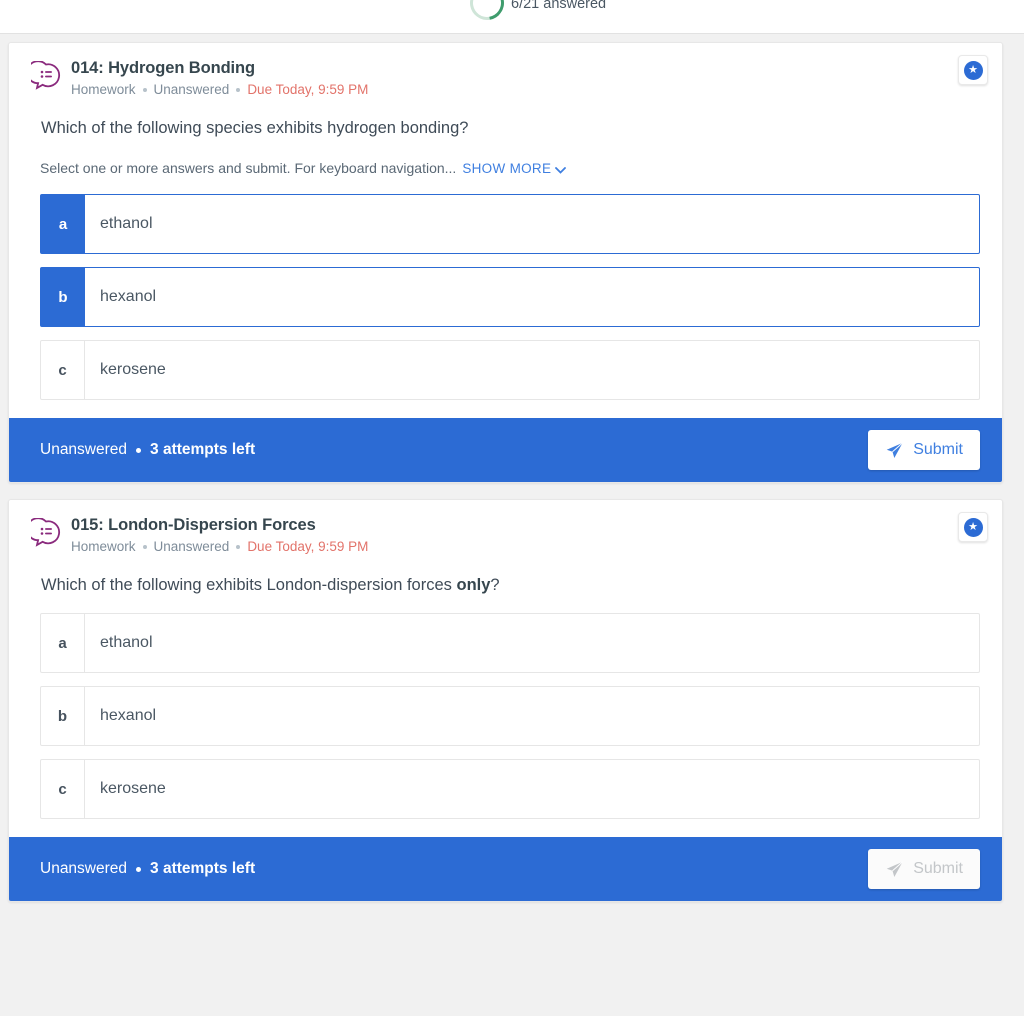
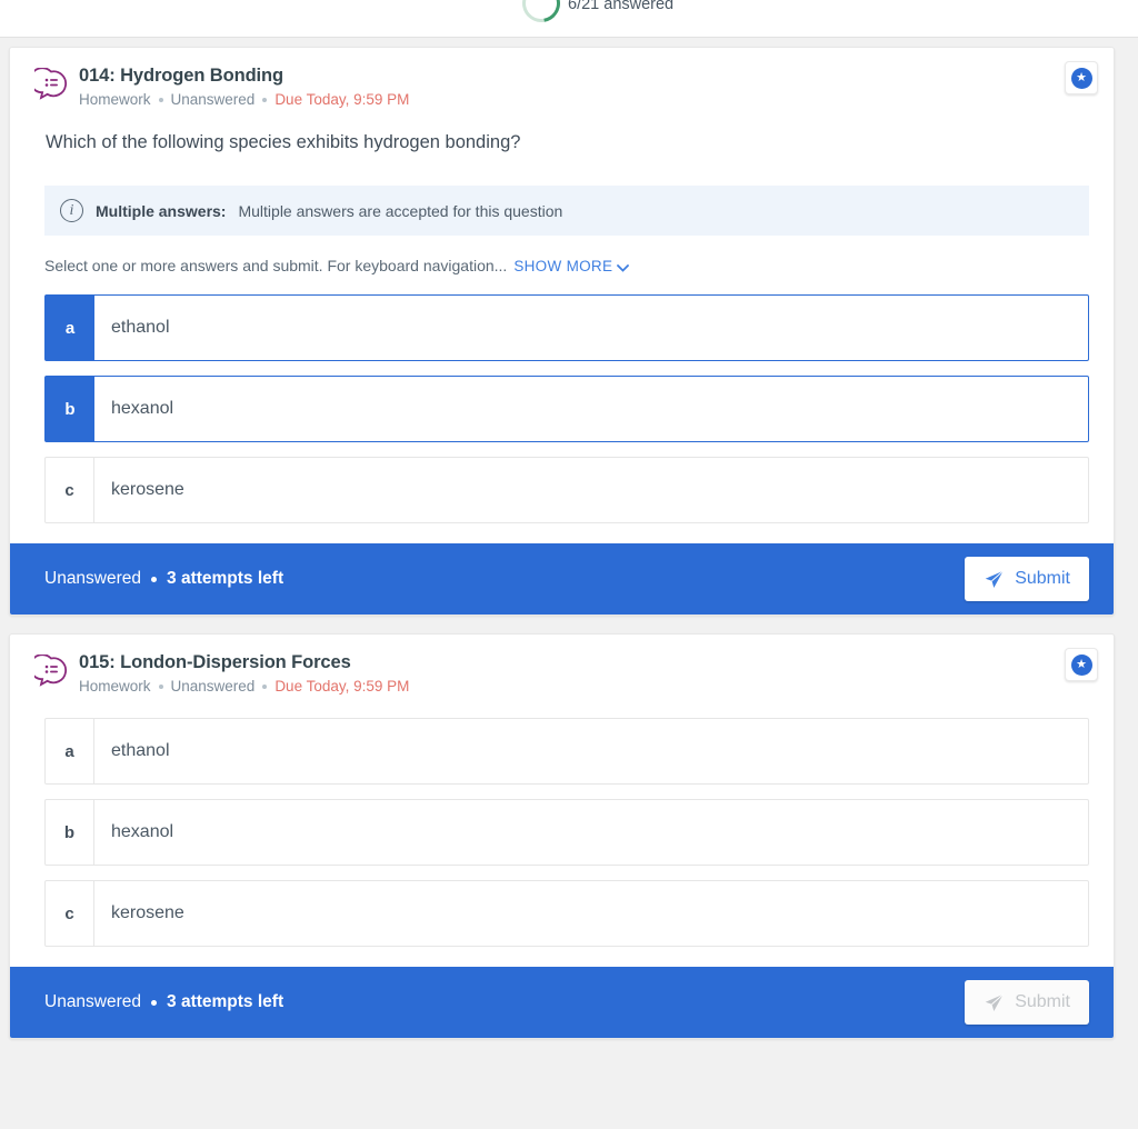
  6/21 answered
  014: Hydrogen Bonding
  Homework
  Unanswered
  Due Today, 9:59 PM
  ★
  Which of the following species exhibits hydrogen bonding?
+ i
+ Multiple answers:
+ Multiple answers are accepted for this question
  Select one or more answers and submit. For keyboard navigation... SHOW MORE
  a
  ethanol
  b
  hexanol
  c
  kerosene
  Unanswered
  3 attempts left
  Submit
  015: London-Dispersion Forces
  Homework
  Unanswered
  Due Today, 9:59 PM
  ★
- Which of the following exhibits London-dispersion forces only?
  a
  ethanol
  b
  hexanol
  c
  kerosene
  Unanswered
  3 attempts left
  Submit
